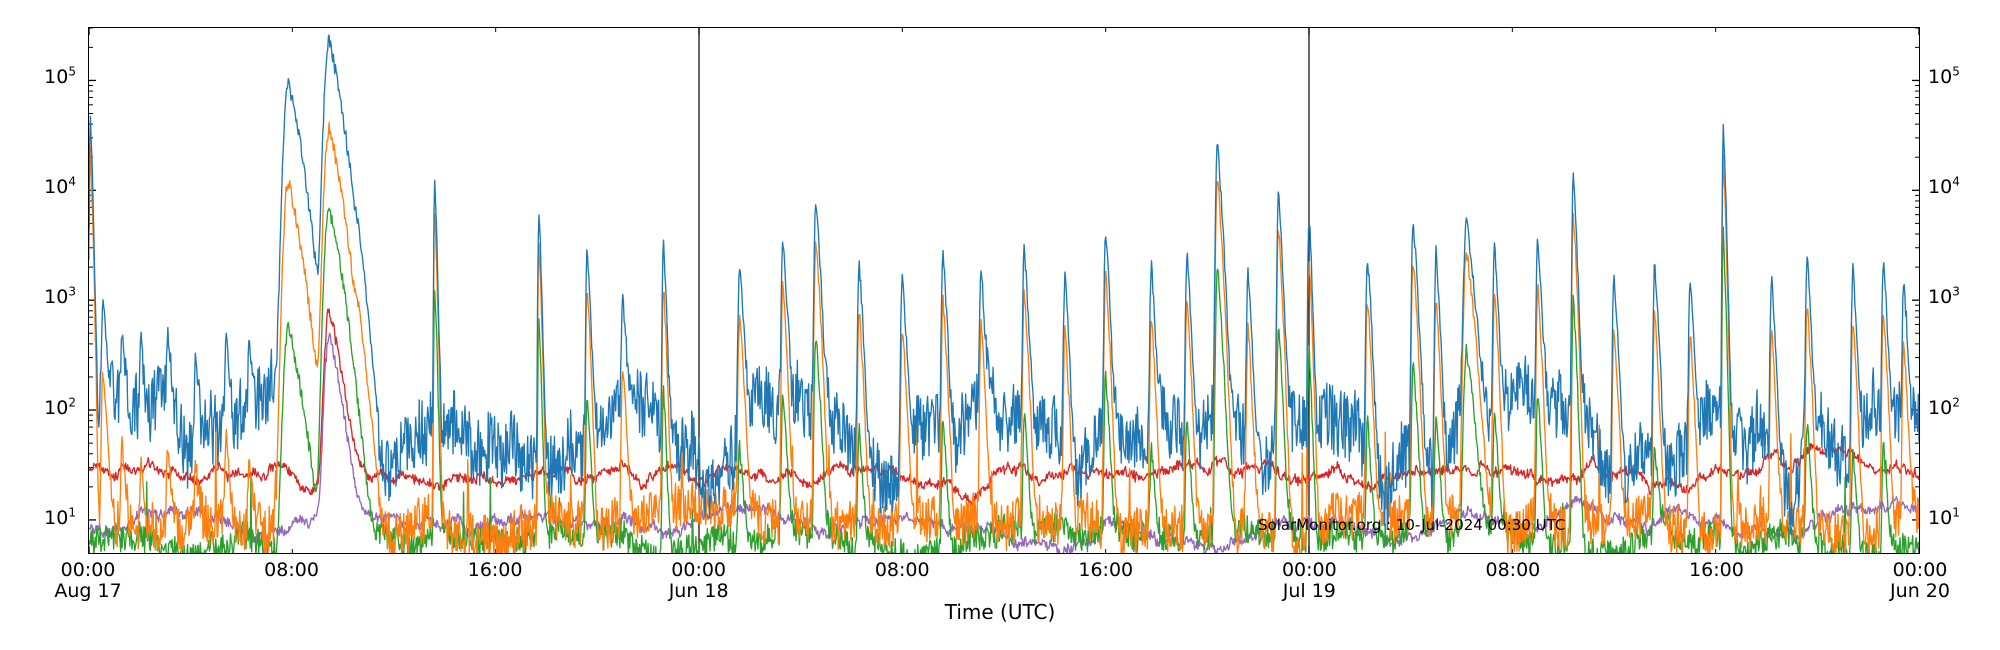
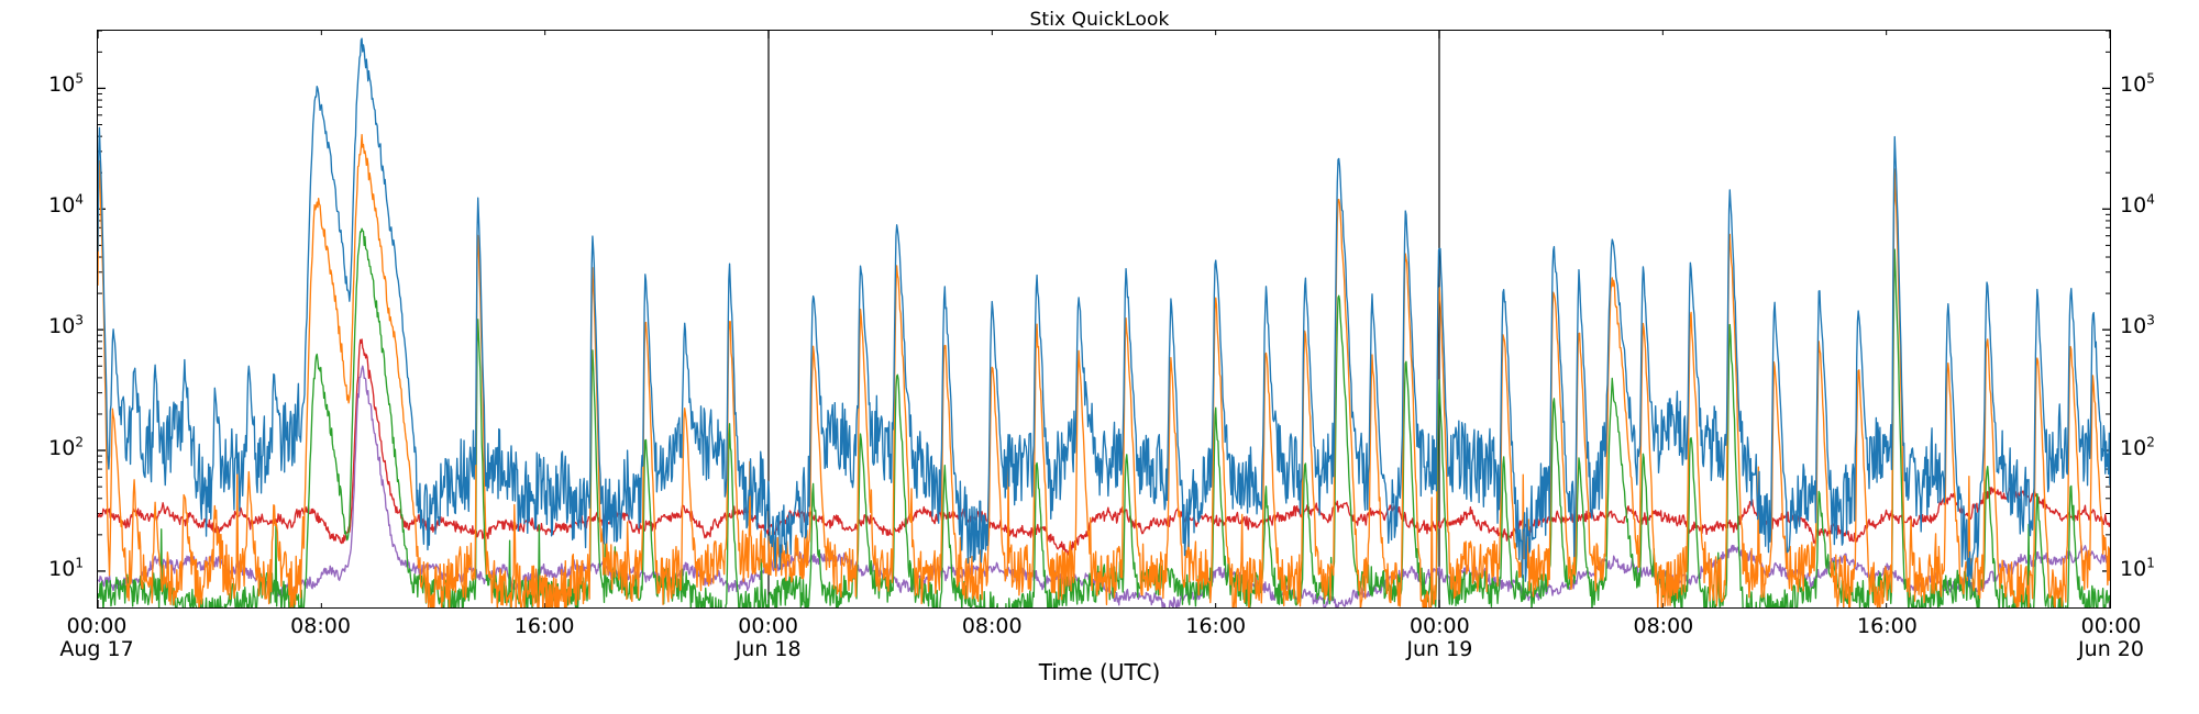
+ Stix QuickLook
  Time (UTC)
  101
  102
  103
  104
  105
  101
  102
  103
  104
  105
  00:00
  Aug 17
  08:00
  16:00
  00:00
  Jun 18
  08:00
  16:00
  00:00
- Jul 19
+ Jun 19
  08:00
  16:00
  00:00
  Jun 20
- SolarMonitor.org : 10-Jul-2024 00:30 UTC
